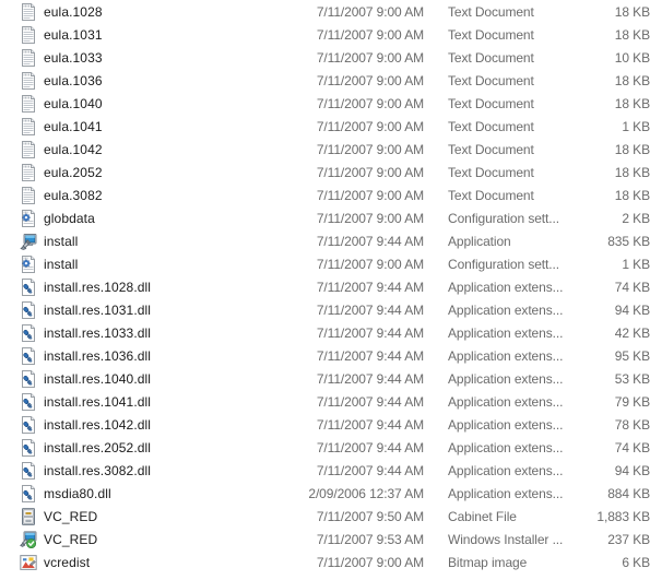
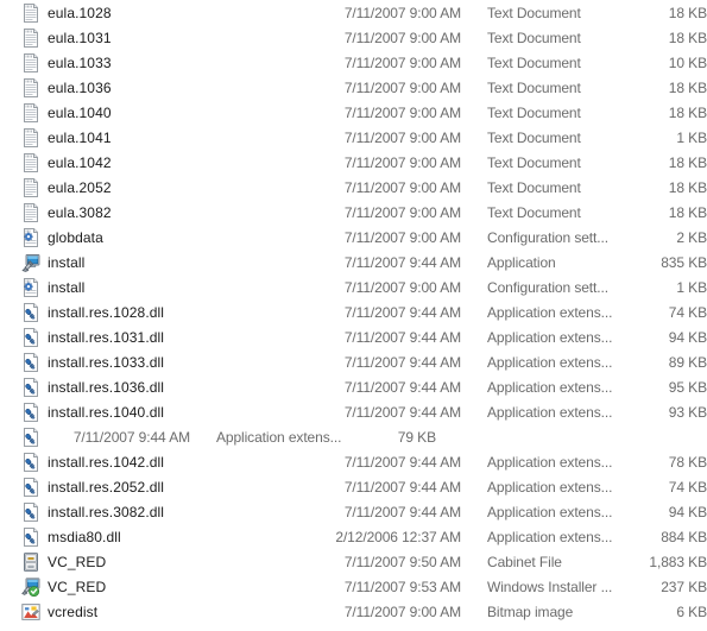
  eula.1028
  7/11/2007 9:00 AM
  Text Document
  18 KB
  eula.1031
  7/11/2007 9:00 AM
  Text Document
  18 KB
  eula.1033
  7/11/2007 9:00 AM
  Text Document
  10 KB
  eula.1036
  7/11/2007 9:00 AM
  Text Document
  18 KB
  eula.1040
  7/11/2007 9:00 AM
  Text Document
  18 KB
  eula.1041
  7/11/2007 9:00 AM
  Text Document
  1 KB
  eula.1042
  7/11/2007 9:00 AM
  Text Document
  18 KB
  eula.2052
  7/11/2007 9:00 AM
  Text Document
  18 KB
  eula.3082
  7/11/2007 9:00 AM
  Text Document
  18 KB
  globdata
  7/11/2007 9:00 AM
  Configuration sett...
  2 KB
  install
  7/11/2007 9:44 AM
  Application
  835 KB
  install
  7/11/2007 9:00 AM
  Configuration sett...
  1 KB
  install.res.1028.dll
  7/11/2007 9:44 AM
  Application extens...
  74 KB
  install.res.1031.dll
  7/11/2007 9:44 AM
  Application extens...
  94 KB
  install.res.1033.dll
  7/11/2007 9:44 AM
  Application extens...
- 42 KB
+ 89 KB
  install.res.1036.dll
  7/11/2007 9:44 AM
  Application extens...
  95 KB
  install.res.1040.dll
  7/11/2007 9:44 AM
  Application extens...
- 53 KB
+ 93 KB
- install.res.1041.dll
  7/11/2007 9:44 AM
  Application extens...
  79 KB
  install.res.1042.dll
  7/11/2007 9:44 AM
  Application extens...
  78 KB
  install.res.2052.dll
  7/11/2007 9:44 AM
  Application extens...
  74 KB
  install.res.3082.dll
  7/11/2007 9:44 AM
  Application extens...
  94 KB
  msdia80.dll
- 2/09/2006 12:37 AM
+ 2/12/2006 12:37 AM
  Application extens...
  884 KB
  VC_RED
  7/11/2007 9:50 AM
  Cabinet File
  1,883 KB
  VC_RED
  7/11/2007 9:53 AM
  Windows Installer ...
  237 KB
  vcredist
  7/11/2007 9:00 AM
  Bitmap image
  6 KB
